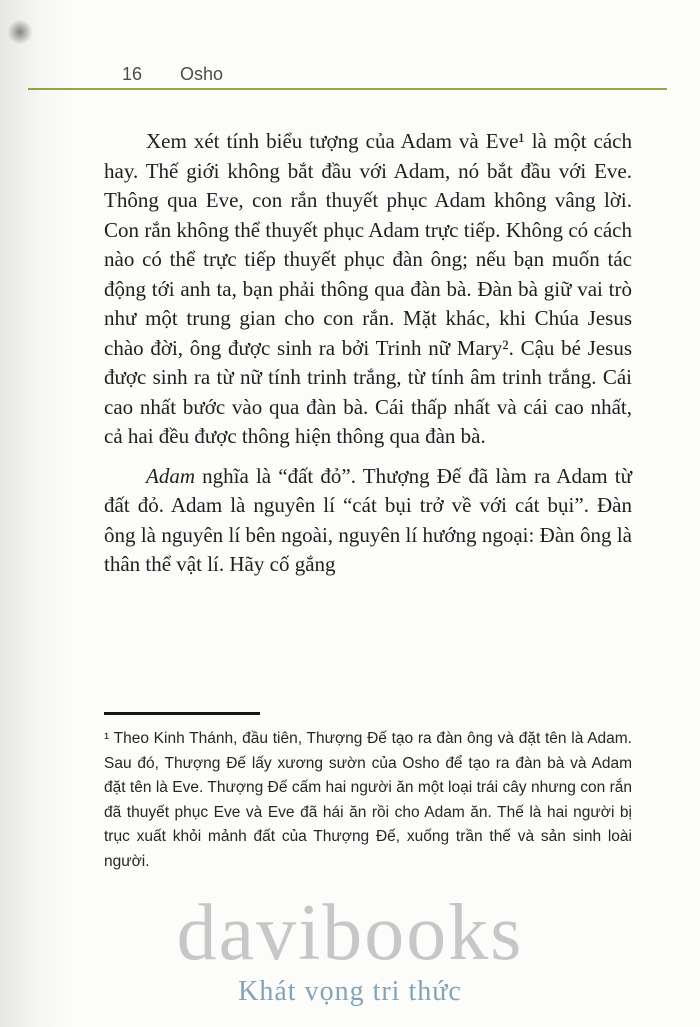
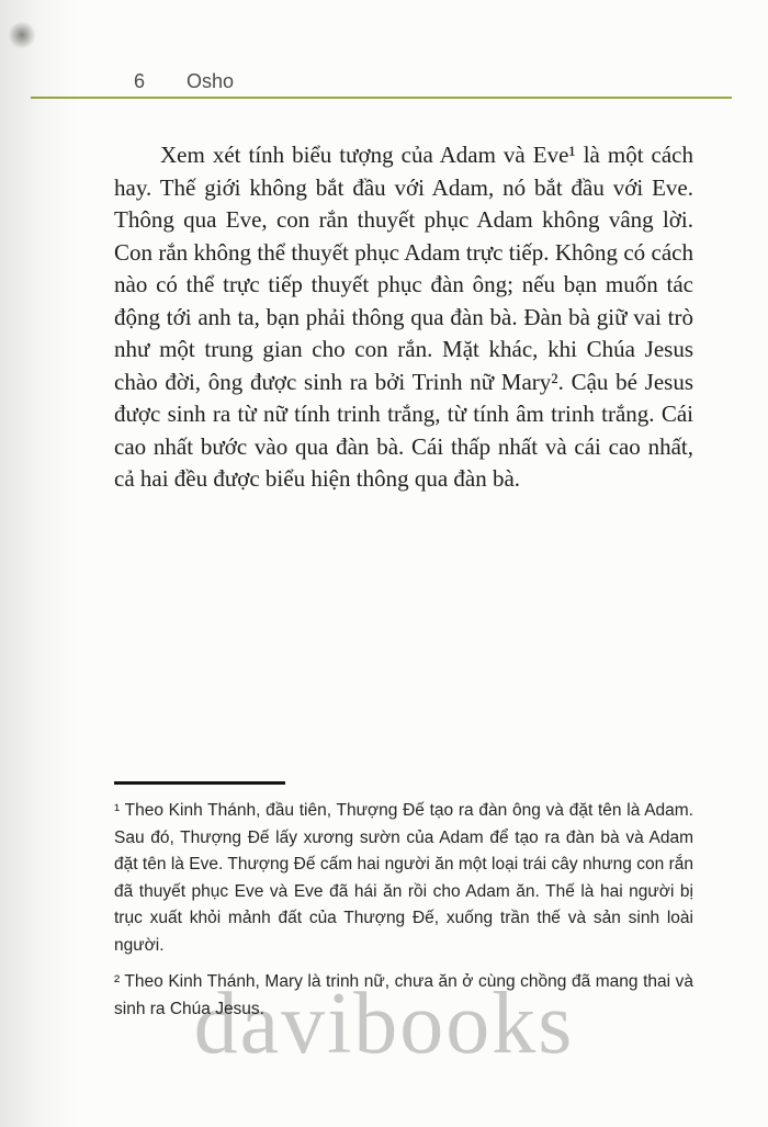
- 16
+ 6
  Osho
- Xem xét tính biểu tượng của Adam và Eve¹ là một cách hay. Thế giới không bắt đầu với Adam, nó bắt đầu với Eve. Thông qua Eve, con rắn thuyết phục Adam không vâng lời. Con rắn không thể thuyết phục Adam trực tiếp. Không có cách nào có thể trực tiếp thuyết phục đàn ông; nếu bạn muốn tác động tới anh ta, bạn phải thông qua đàn bà. Đàn bà giữ vai trò như một trung gian cho con rắn. Mặt khác, khi Chúa Jesus chào đời, ông được sinh ra bởi Trinh nữ Mary². Cậu bé Jesus được sinh ra từ nữ tính trinh trắng, từ tính âm trinh trắng. Cái cao nhất bước vào qua đàn bà. Cái thấp nhất và cái cao nhất, cả hai đều được thông hiện thông qua đàn bà.
+ Xem xét tính biểu tượng của Adam và Eve¹ là một cách hay. Thế giới không bắt đầu với Adam, nó bắt đầu với Eve. Thông qua Eve, con rắn thuyết phục Adam không vâng lời. Con rắn không thể thuyết phục Adam trực tiếp. Không có cách nào có thể trực tiếp thuyết phục đàn ông; nếu bạn muốn tác động tới anh ta, bạn phải thông qua đàn bà. Đàn bà giữ vai trò như một trung gian cho con rắn. Mặt khác, khi Chúa Jesus chào đời, ông được sinh ra bởi Trinh nữ Mary². Cậu bé Jesus được sinh ra từ nữ tính trinh trắng, từ tính âm trinh trắng. Cái cao nhất bước vào qua đàn bà. Cái thấp nhất và cái cao nhất, cả hai đều được biểu hiện thông qua đàn bà.
- Adam nghĩa là “đất đỏ”. Thượng Đế đã làm ra Adam từ đất đỏ. Adam là nguyên lí “cát bụi trở về với cát bụi”. Đàn ông là nguyên lí bên ngoài, nguyên lí hướng ngoại: Đàn ông là thân thể vật lí. Hãy cố gắng
- ¹ Theo Kinh Thánh, đầu tiên, Thượng Đế tạo ra đàn ông và đặt tên là Adam. Sau đó, Thượng Đế lấy xương sườn của Osho để tạo ra đàn bà và Adam đặt tên là Eve. Thượng Đế cấm hai người ăn một loại trái cây nhưng con rắn đã thuyết phục Eve và Eve đã hái ăn rồi cho Adam ăn. Thế là hai người bị trục xuất khỏi mảnh đất của Thượng Đế, xuống trần thế và sản sinh loài người.
+ ¹ Theo Kinh Thánh, đầu tiên, Thượng Đế tạo ra đàn ông và đặt tên là Adam. Sau đó, Thượng Đế lấy xương sườn của Adam để tạo ra đàn bà và Adam đặt tên là Eve. Thượng Đế cấm hai người ăn một loại trái cây nhưng con rắn đã thuyết phục Eve và Eve đã hái ăn rồi cho Adam ăn. Thế là hai người bị trục xuất khỏi mảnh đất của Thượng Đế, xuống trần thế và sản sinh loài người.
+ ² Theo Kinh Thánh, Mary là trinh nữ, chưa ăn ở cùng chồng đã mang thai và sinh ra Chúa Jesus.
  davibooks
- Khát vọng tri thức
